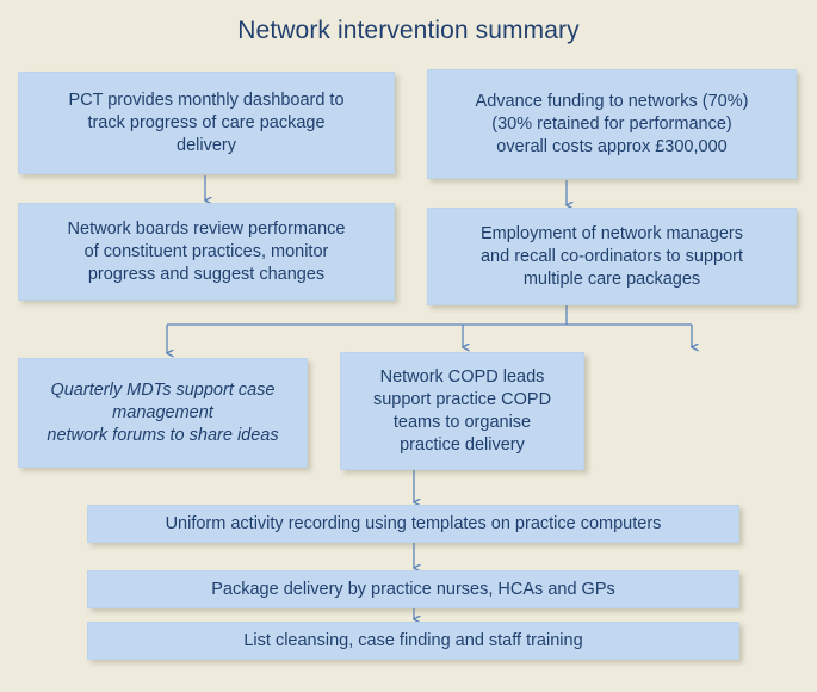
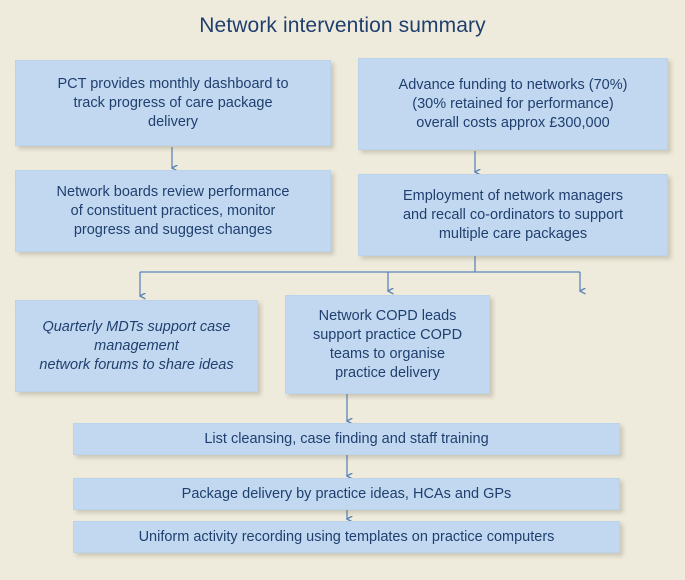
  Network intervention summary
  PCT provides monthly dashboard to
  track progress of care package
  delivery
  Advance funding to networks (70%)
  (30% retained for performance)
  overall costs approx £300,000
  Network boards review performance
  of constituent practices, monitor
  progress and suggest changes
  Employment of network managers
  and recall co-ordinators to support
  multiple care packages
  Quarterly MDTs support case
  management
  network forums to share ideas
  Network COPD leads
  support practice COPD
  teams to organise
  practice delivery
- Uniform activity recording using templates on practice computers
+ List cleansing, case finding and staff training
- Package delivery by practice nurses, HCAs and GPs
+ Package delivery by practice ideas, HCAs and GPs
- List cleansing, case finding and staff training
+ Uniform activity recording using templates on practice computers
